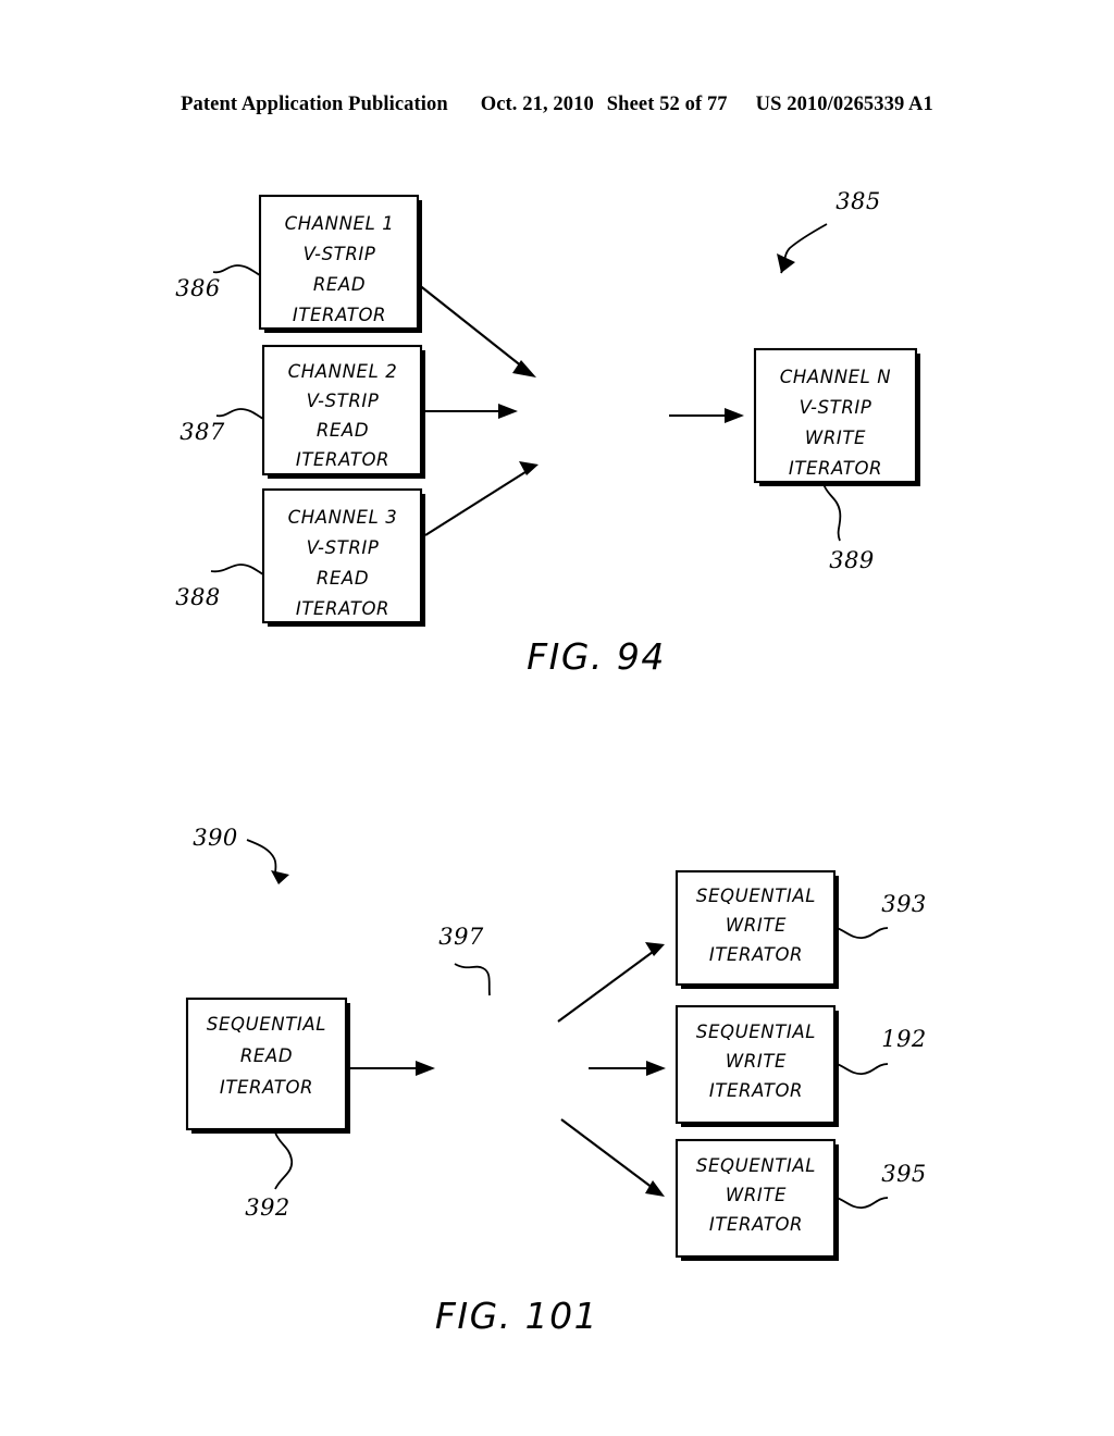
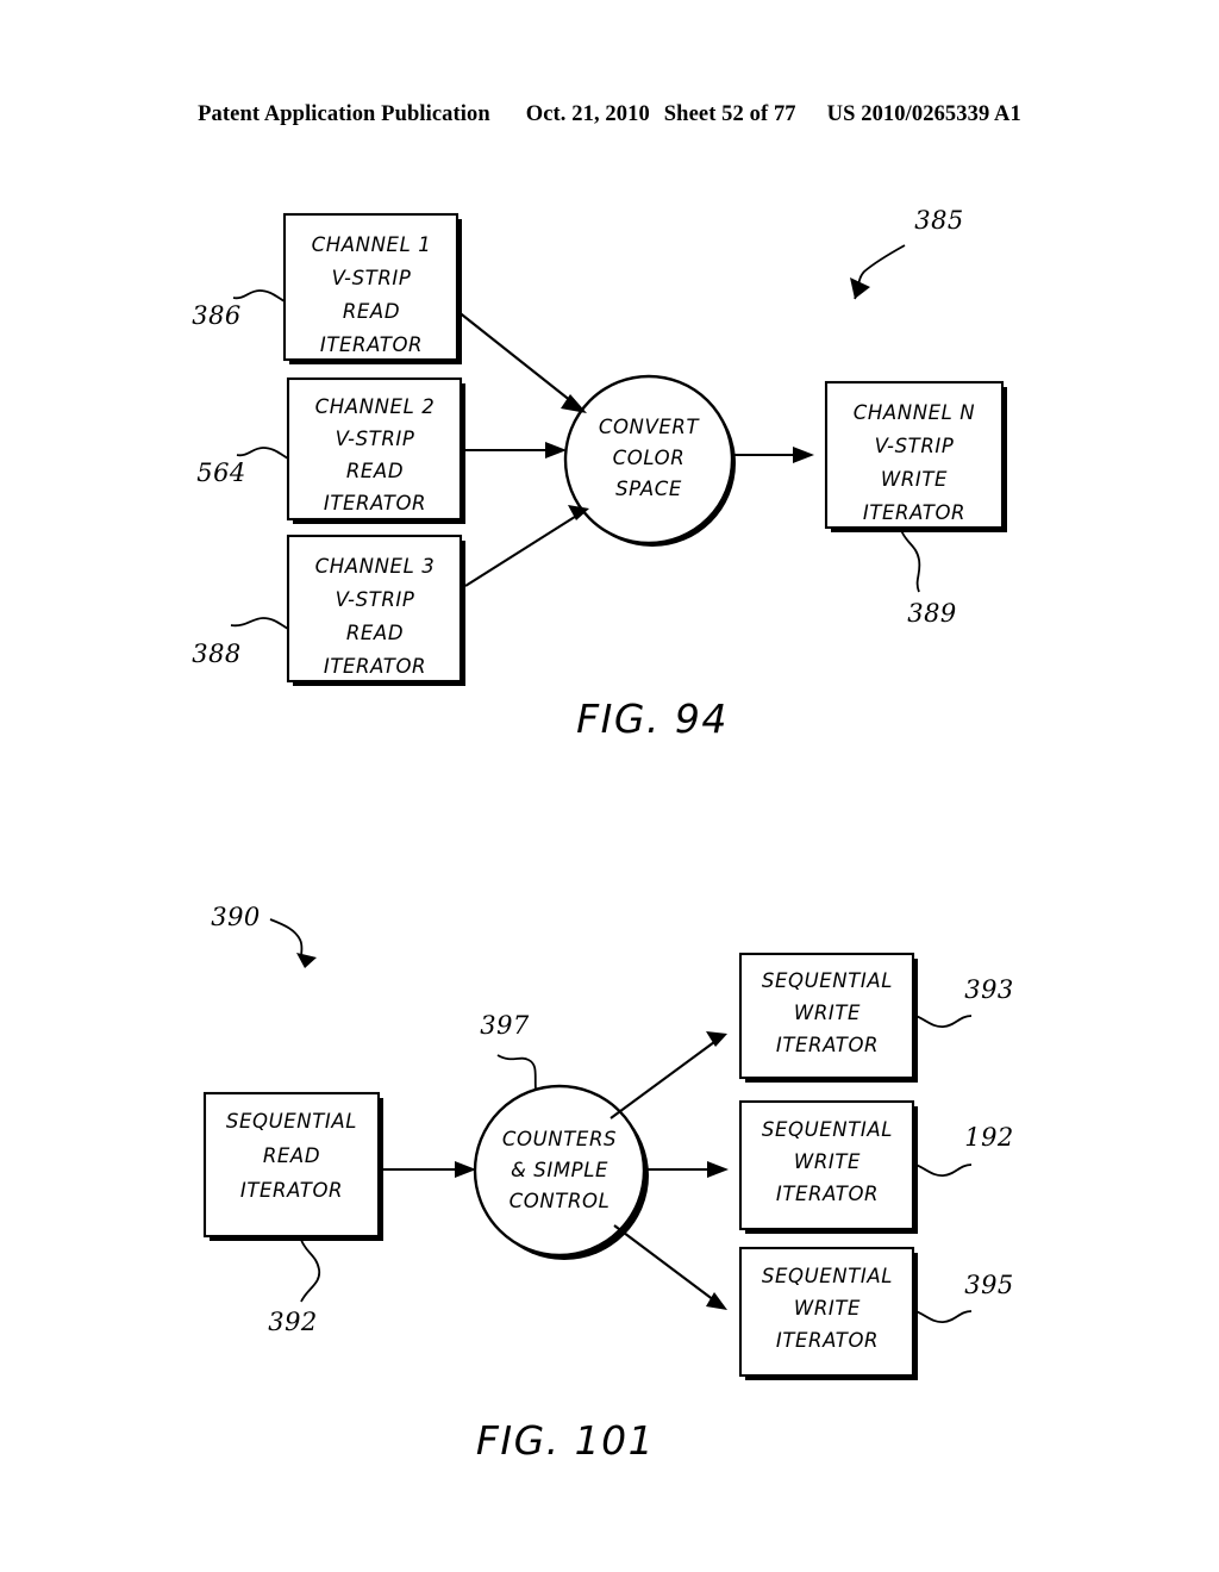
  Patent Application Publication Oct. 21, 2010 Sheet 52 of 77 US 2010/0265339 A1
  385
  CHANNEL 1
  V-STRIP
  READ
  ITERATOR
  386
  CHANNEL 2
  V-STRIP
  READ
  ITERATOR
- 387
+ 564
  CHANNEL 3
  V-STRIP
  READ
  ITERATOR
  388
+ CONVERT
+ COLOR
+ SPACE
  CHANNEL N
  V-STRIP
  WRITE
  ITERATOR
  389
  FIG. 94
  390
  SEQUENTIAL
  READ
  ITERATOR
  392
+ COUNTERS
+ & SIMPLE
+ CONTROL
  397
  SEQUENTIAL
  WRITE
  ITERATOR
  393
  SEQUENTIAL
  WRITE
  ITERATOR
  192
  SEQUENTIAL
  WRITE
  ITERATOR
  395
  FIG. 101
